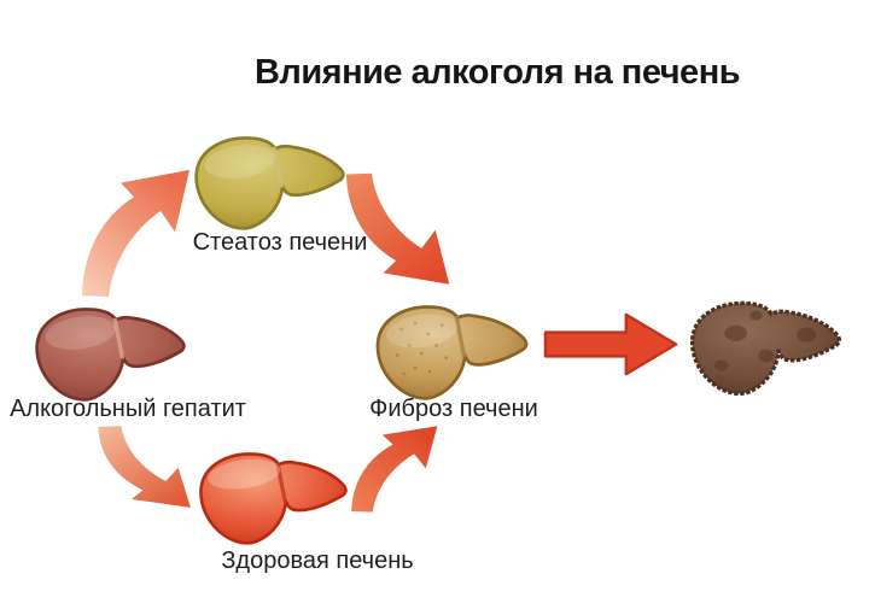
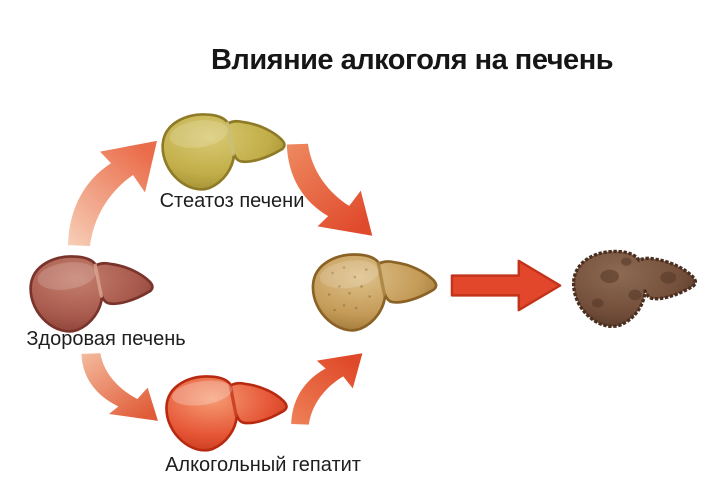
  Влияние алкоголя на печень
  Стеатоз печени
- Алкогольный гепатит
+ Здоровая печень
- Фиброз печени
- Здоровая печень
+ Алкогольный гепатит
